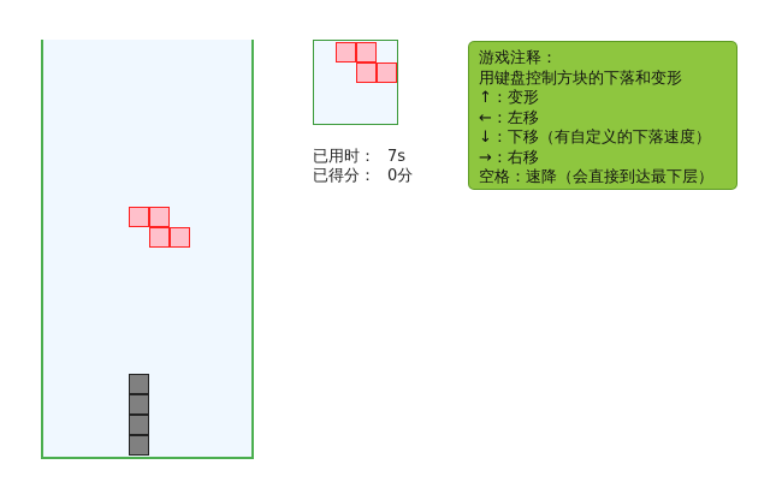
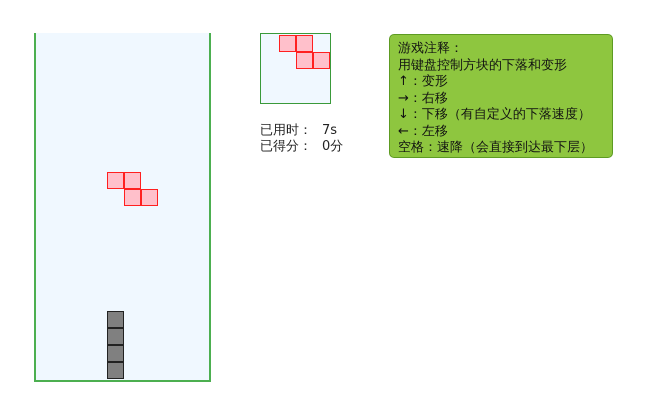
  已用时：
  7s
  已得分：
  0分
  游戏注释：
  用键盘控制方块的下落和变形
  ↑：变形
- ←：左移
+ →：右移
  ↓：下移（有自定义的下落速度）
- →：右移
+ ←：左移
  空格：速降（会直接到达最下层）
